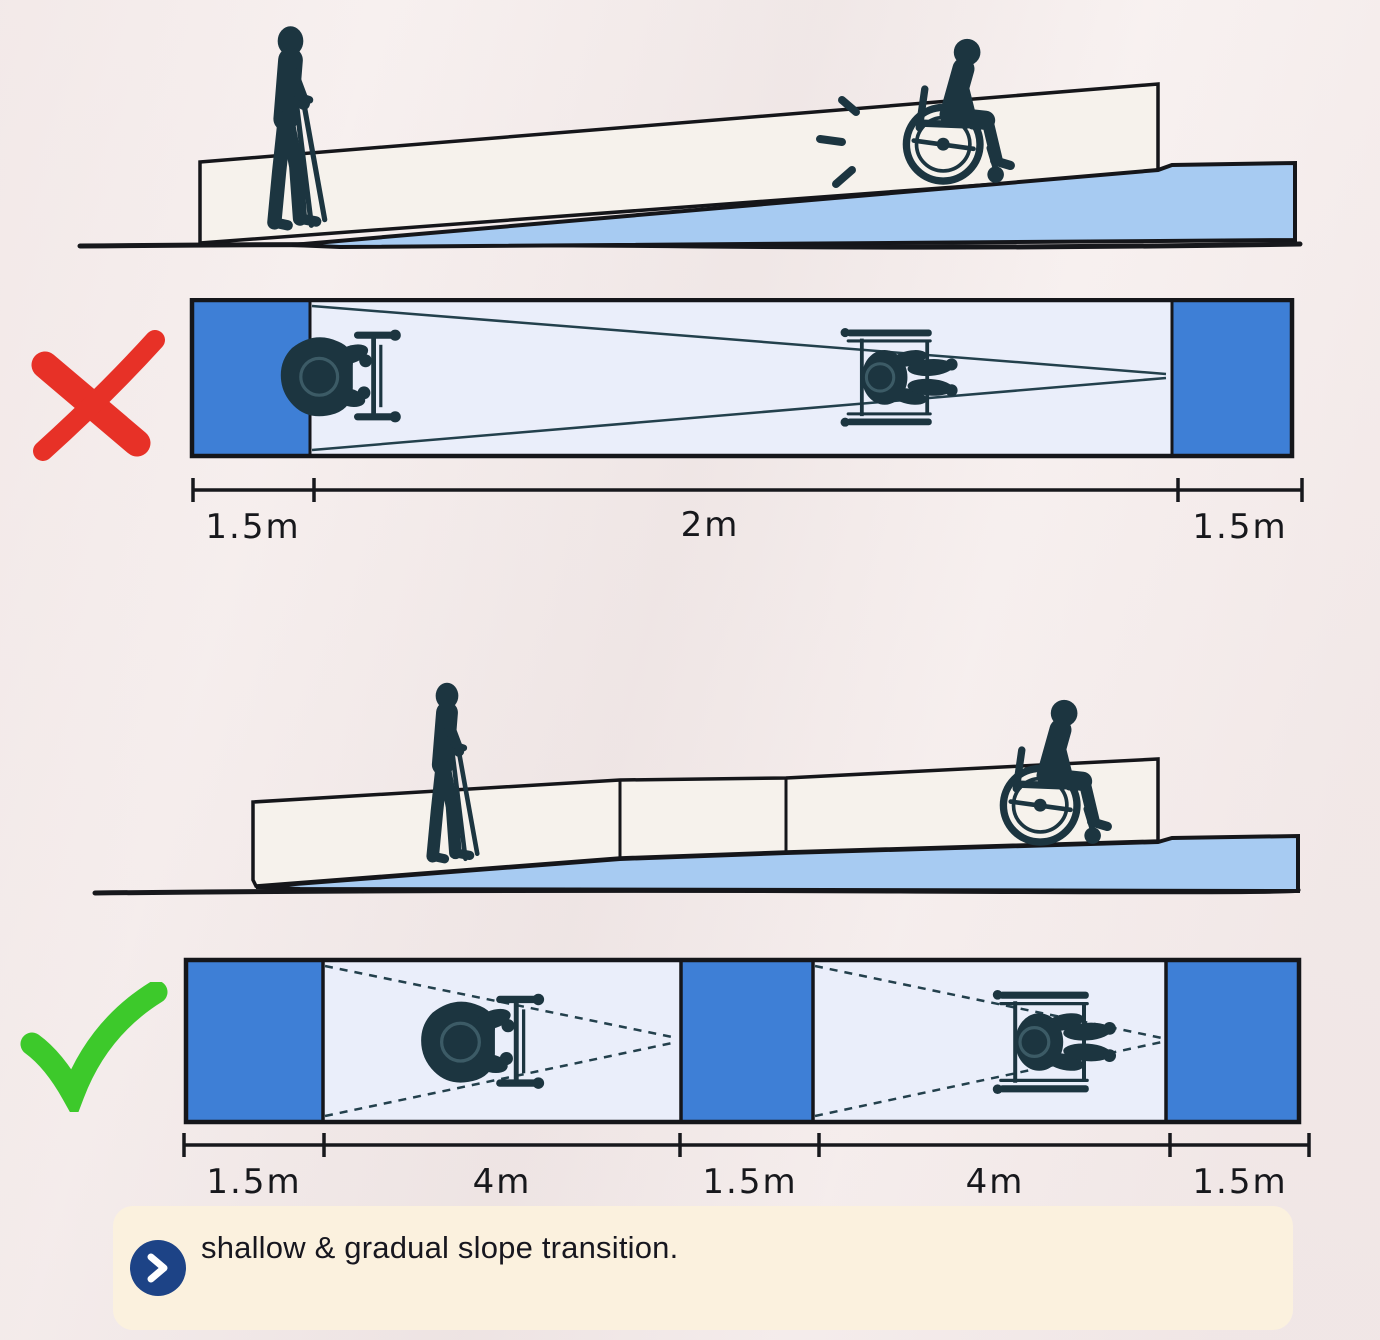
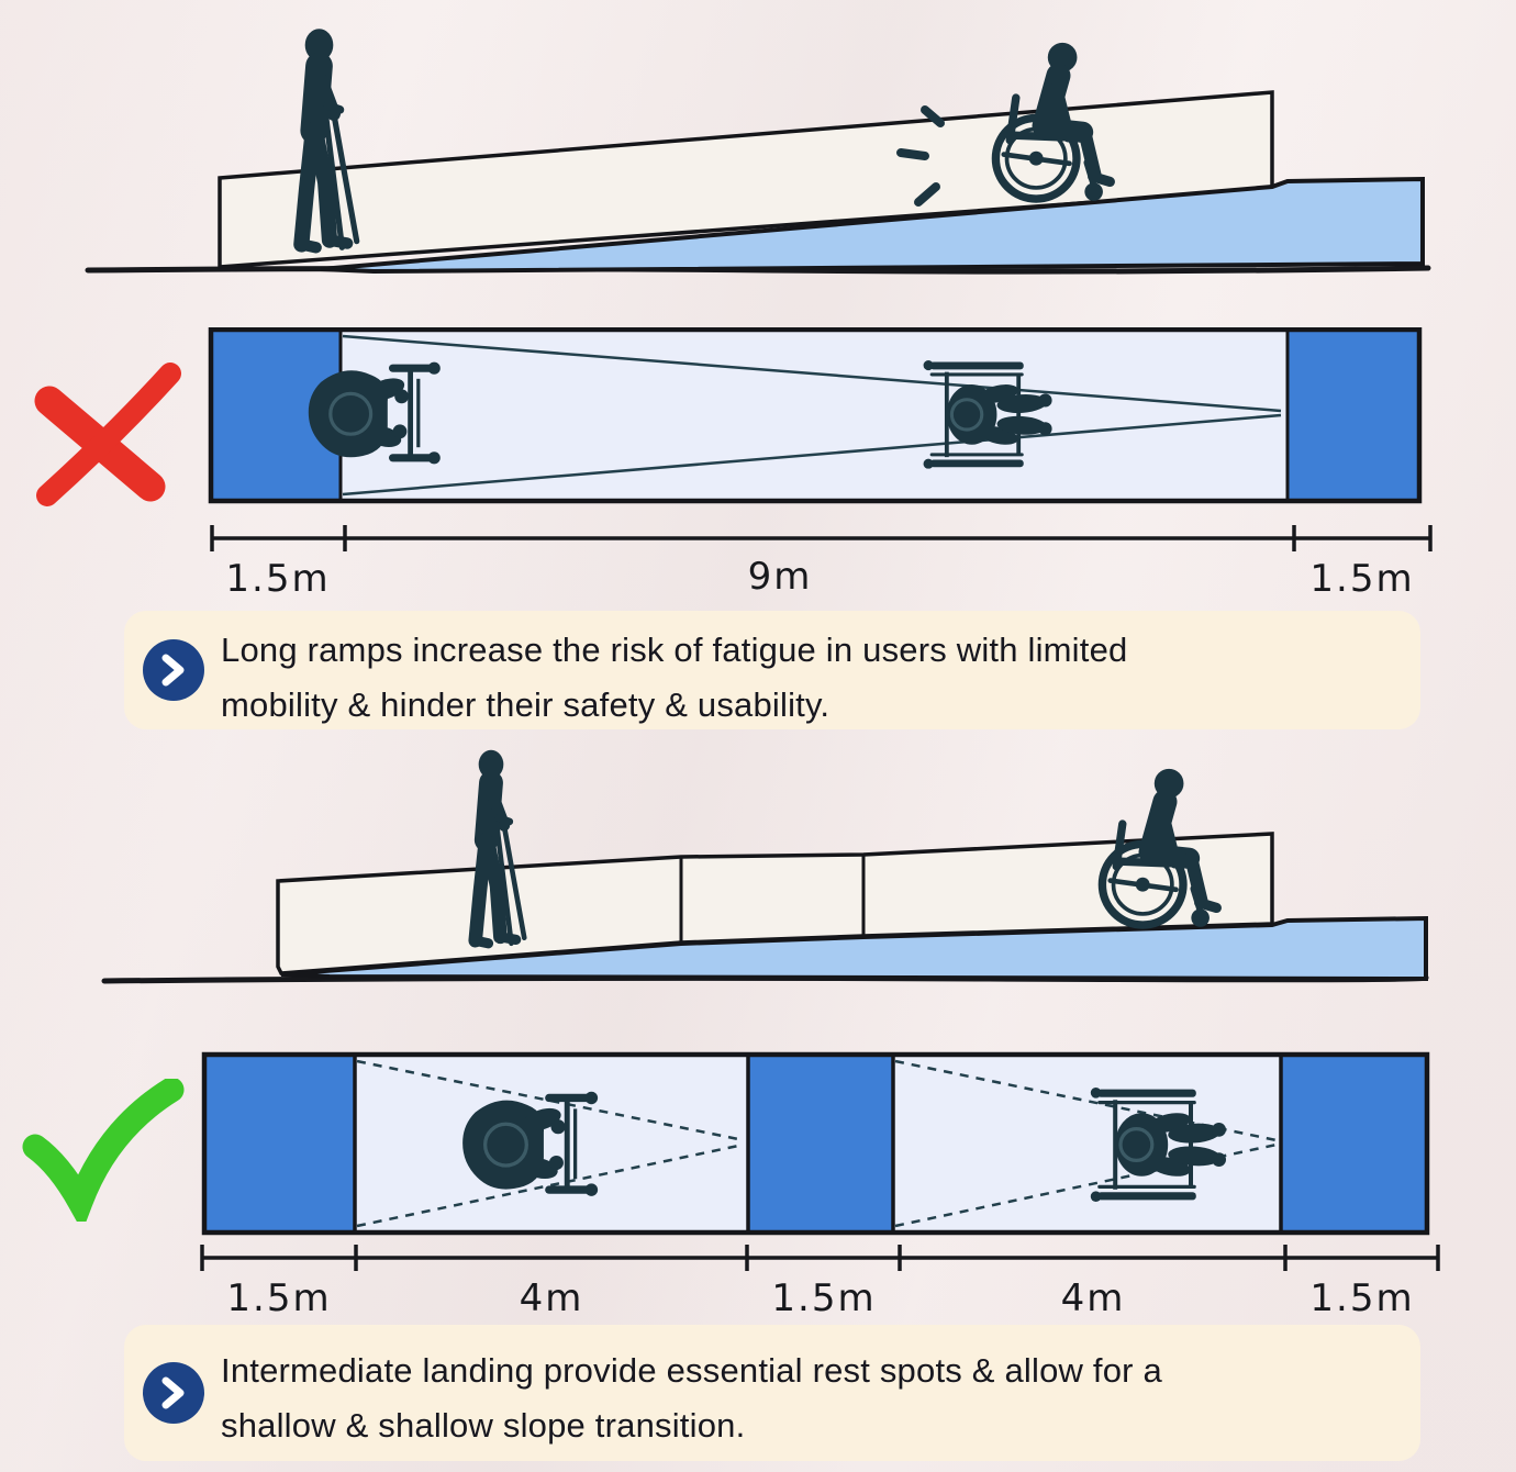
  1.5m
- 2m
+ 9m
  1.5m
+ Long ramps increase the risk of fatigue in users with limited
+ mobility & hinder their safety & usability.
  1.5m
  4m
  1.5m
  4m
  1.5m
+ Intermediate landing provide essential rest spots & allow for a
- shallow & gradual slope transition.
+ shallow & shallow slope transition.
